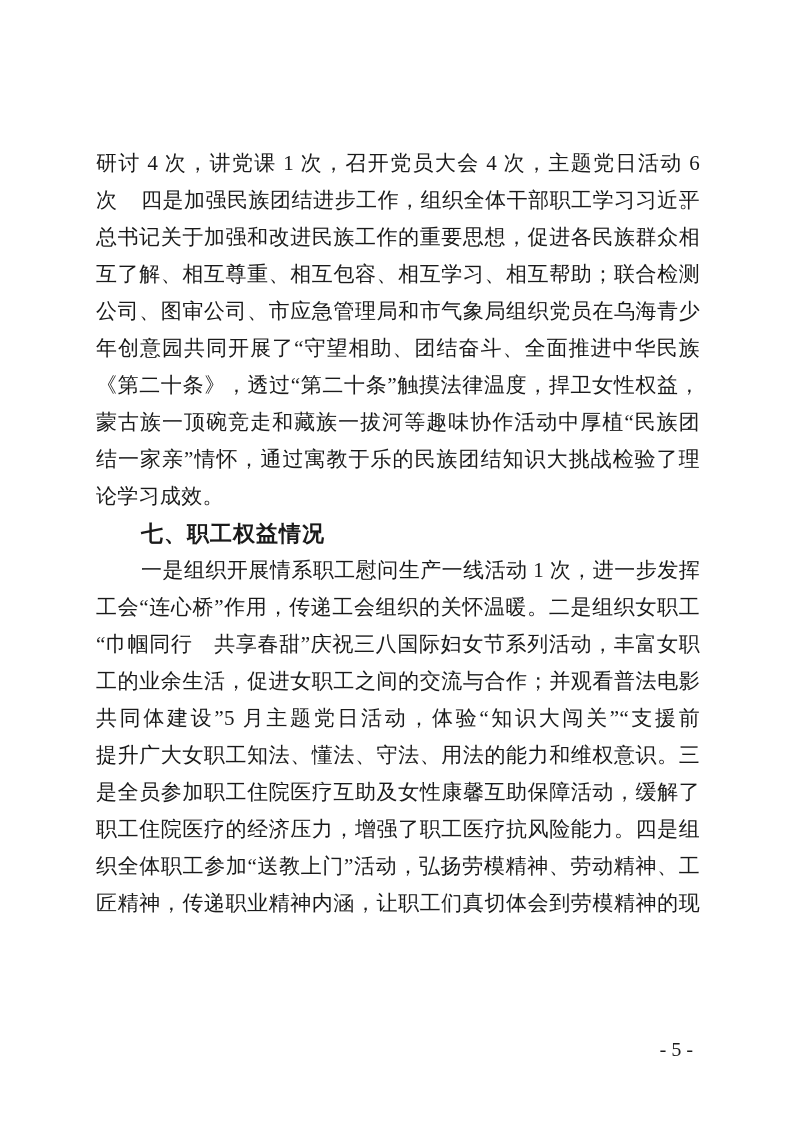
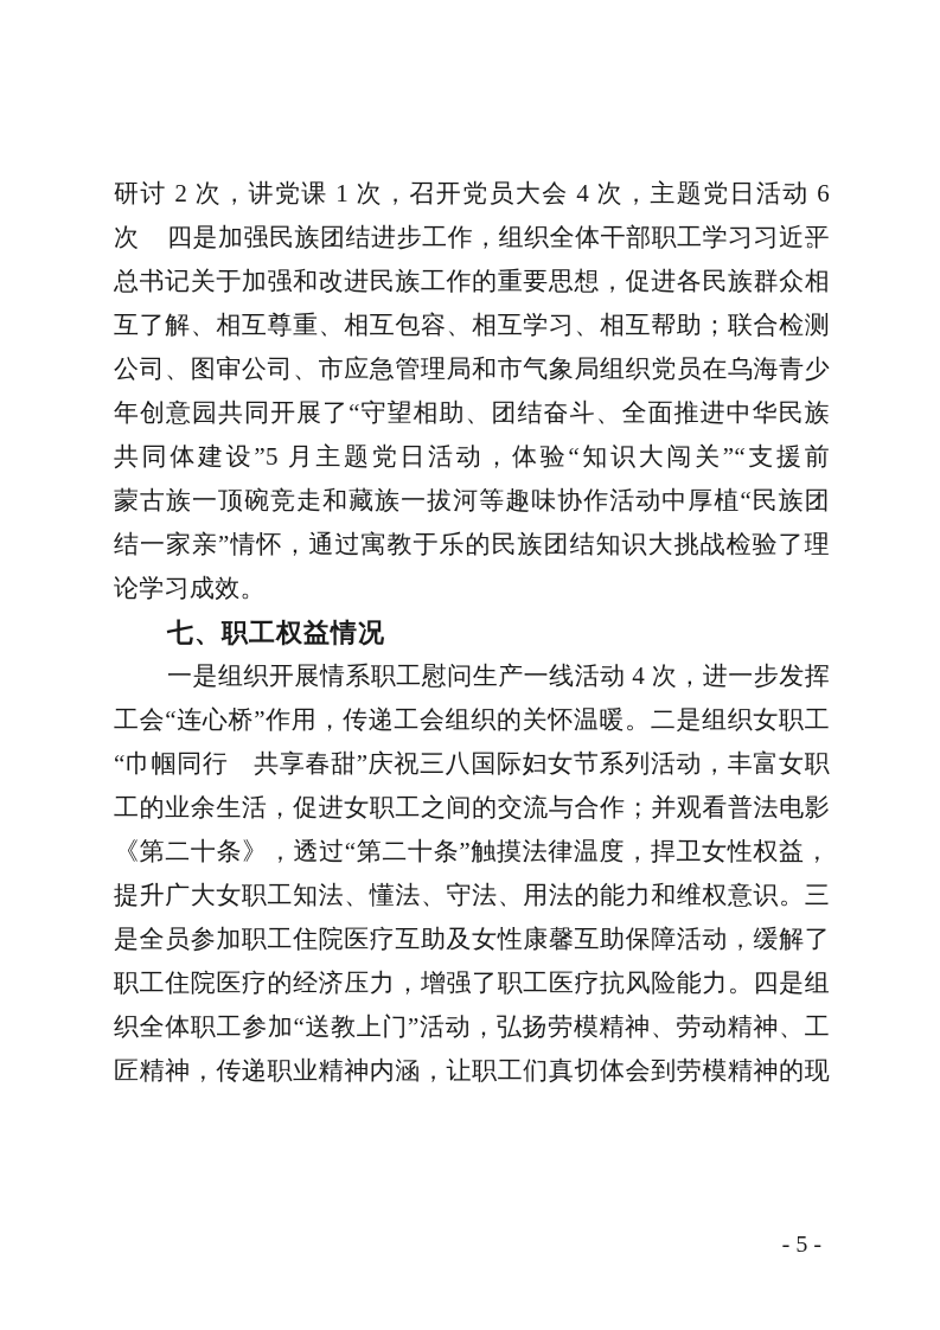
- 研讨 4 次，讲党课 1 次，召开党员大会 4 次，主题党日活动 6 次。
+ 研讨 2 次，讲党课 1 次，召开党员大会 4 次，主题党日活动 6 次。
  四是加强民族团结进步工作，组织全体干部职工学习习近平
  总书记关于加强和改进民族工作的重要思想，促进各民族群众相
  互了解、相互尊重、相互包容、相互学习、相互帮助；联合检测
  公司、图审公司、市应急管理局和市气象局组织党员在乌海青少
  年创意园共同开展了“守望相助、团结奋斗、全面推进中华民族
- 《第二十条》，透过“第二十条”触摸法律温度，捍卫女性权益，
+ 共同体建设”5 月主题党日活动，体验“知识大闯关”“支援前
  蒙古族一顶碗竞走和藏族一拔河等趣味协作活动中厚植“民族团
  结一家亲”情怀，通过寓教于乐的民族团结知识大挑战检验了理
  论学习成效。
  七、职工权益情况
- 一是组织开展情系职工慰问生产一线活动 1 次，进一步发挥
+ 一是组织开展情系职工慰问生产一线活动 4 次，进一步发挥
  工会“连心桥”作用，传递工会组织的关怀温暖。二是组织女职工
  “巾帼同行 共享春甜”庆祝三八国际妇女节系列活动，丰富女职
  工的业余生活，促进女职工之间的交流与合作；并观看普法电影
- 共同体建设”5 月主题党日活动，体验“知识大闯关”“支援前
+ 《第二十条》，透过“第二十条”触摸法律温度，捍卫女性权益，
  提升广大女职工知法、懂法、守法、用法的能力和维权意识。三
  是全员参加职工住院医疗互助及女性康馨互助保障活动，缓解了
  职工住院医疗的经济压力，增强了职工医疗抗风险能力。四是组
  织全体职工参加“送教上门”活动，弘扬劳模精神、劳动精神、工
  匠精神，传递职业精神内涵，让职工们真切体会到劳模精神的现
  - 5 -
